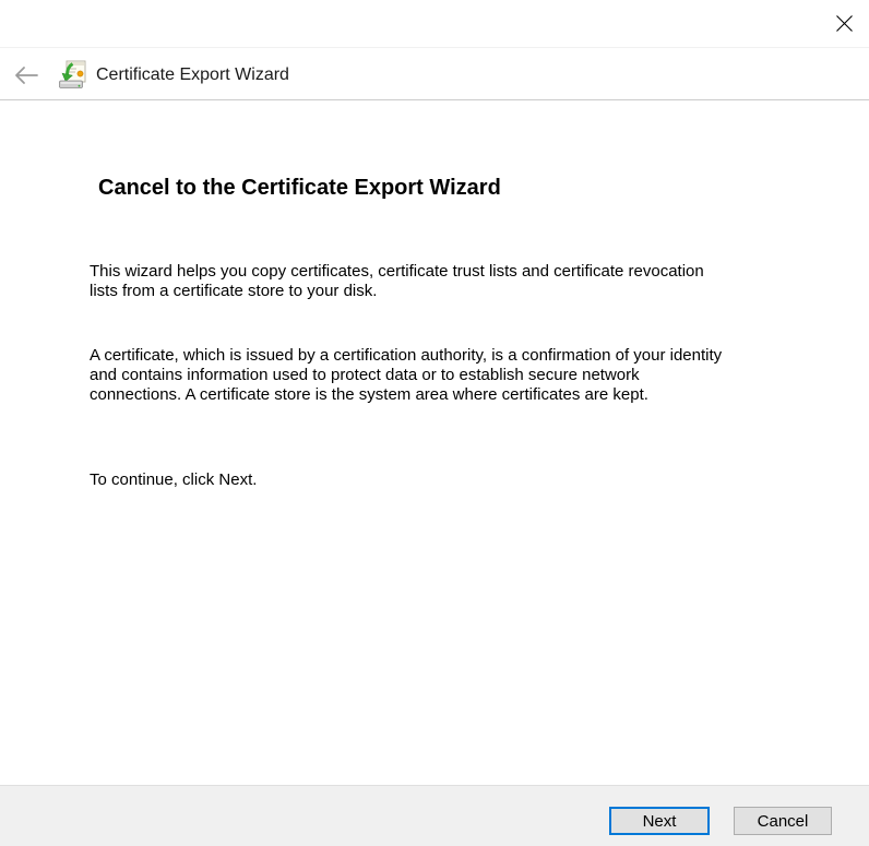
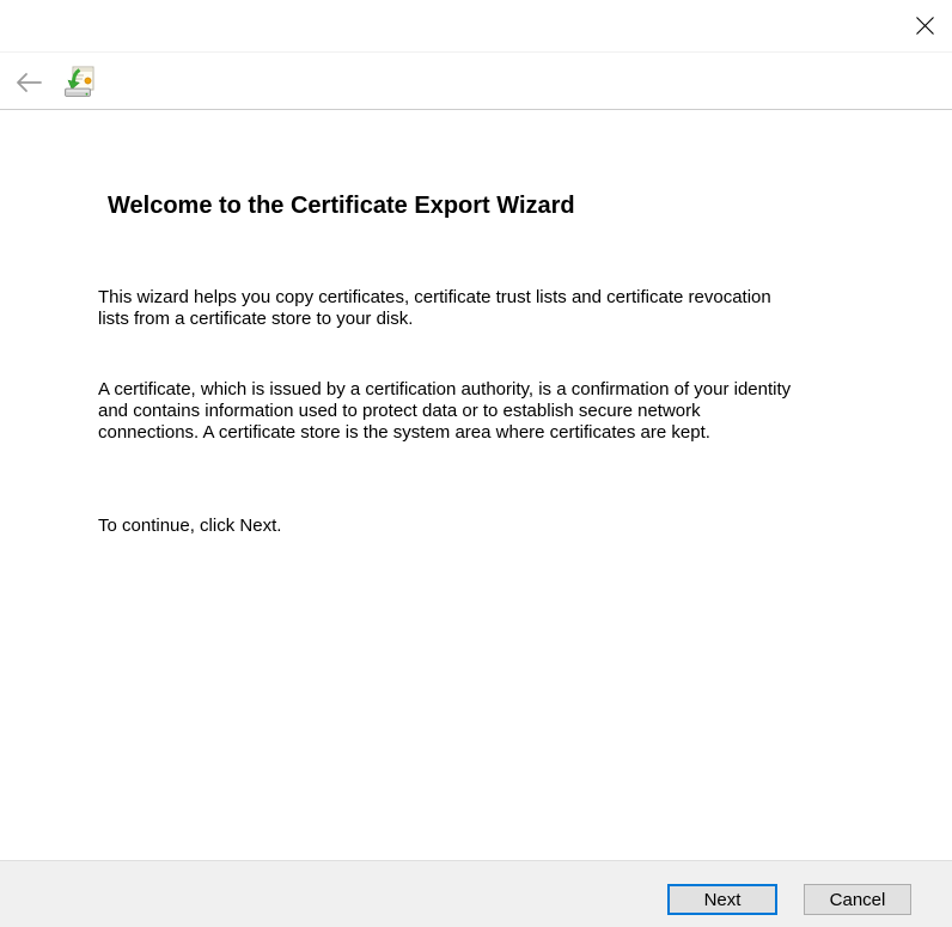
- Certificate Export Wizard
- Cancel to the Certificate Export Wizard
+ Welcome to the Certificate Export Wizard
  This wizard helps you copy certificates, certificate trust lists and certificate revocation
  lists from a certificate store to your disk.
  A certificate, which is issued by a certification authority, is a confirmation of your identity
  and contains information used to protect data or to establish secure network
  connections. A certificate store is the system area where certificates are kept.
  To continue, click Next.
  Next
  Cancel
